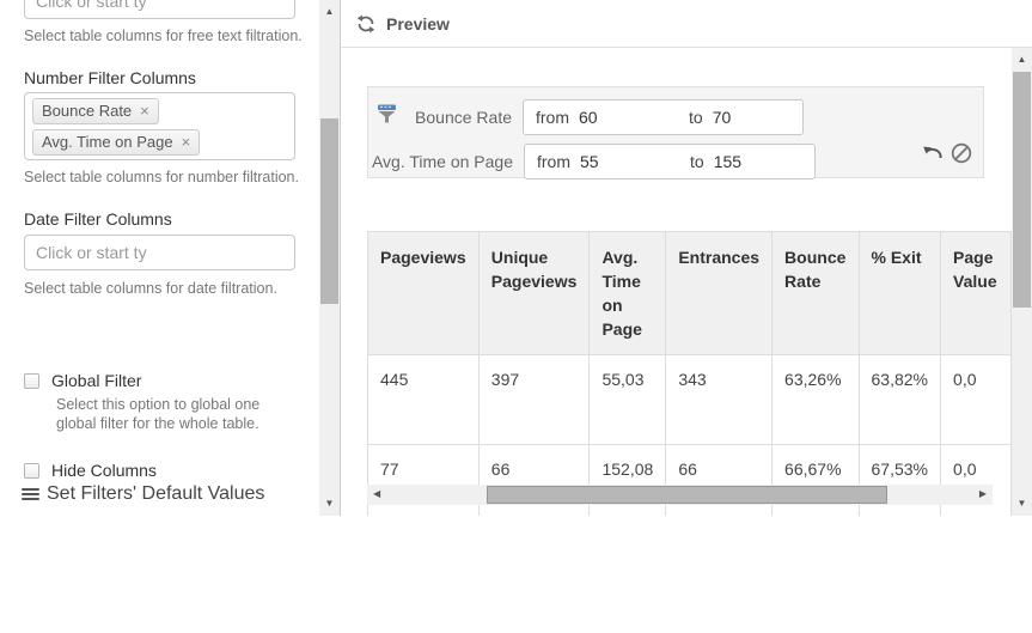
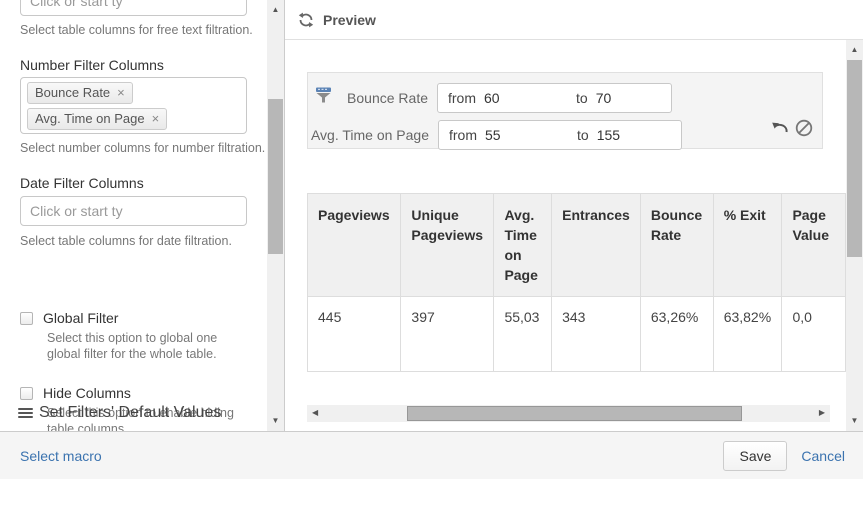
  Click or start ty
  Select table columns for free text filtration.
  Number Filter Columns
  Bounce Rate
  ×
  Avg. Time on Page
  ×
- Select table columns for number filtration.
+ Select number columns for number filtration.
  Date Filter Columns
  Click or start ty
  Select table columns for date filtration.
  Global Filter
  Select this option to global one global filter for the whole table.
  Hide Columns
+ Select this option to enable hiding table columns.
  Set Filters' Default Values
  ▲
  ▼
  Preview
  Bounce Rate
  from
  60
  to
  70
  Avg. Time on Page
  from
  55
  to
  155
  Pageviews	Unique Pageviews	Avg. Time on Page	Entrances	Bounce Rate	% Exit	Page Value
  445	397	55,03	343	63,26%	63,82%	0,0
- 77	66	152,08	66	66,67%	67,53%	0,0
  ◀
  ▶
  ▲
  ▼
+ Select macro
+ Save
+ Cancel
